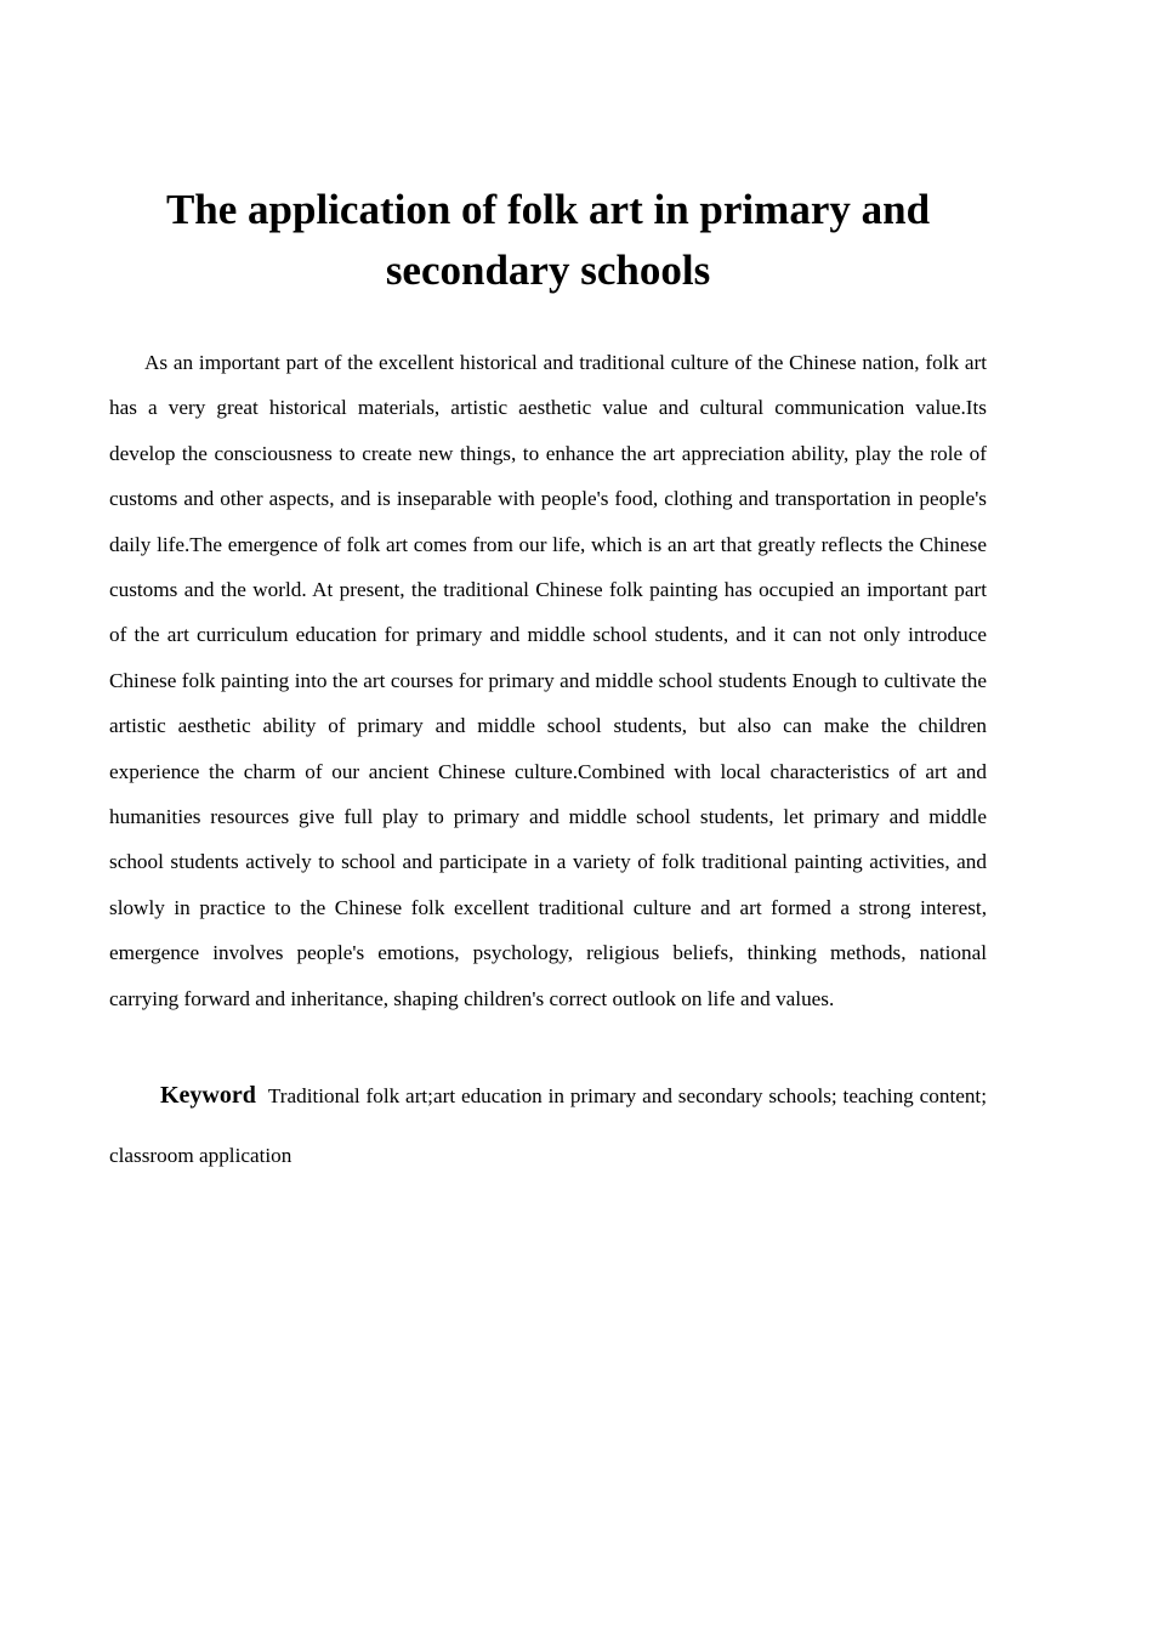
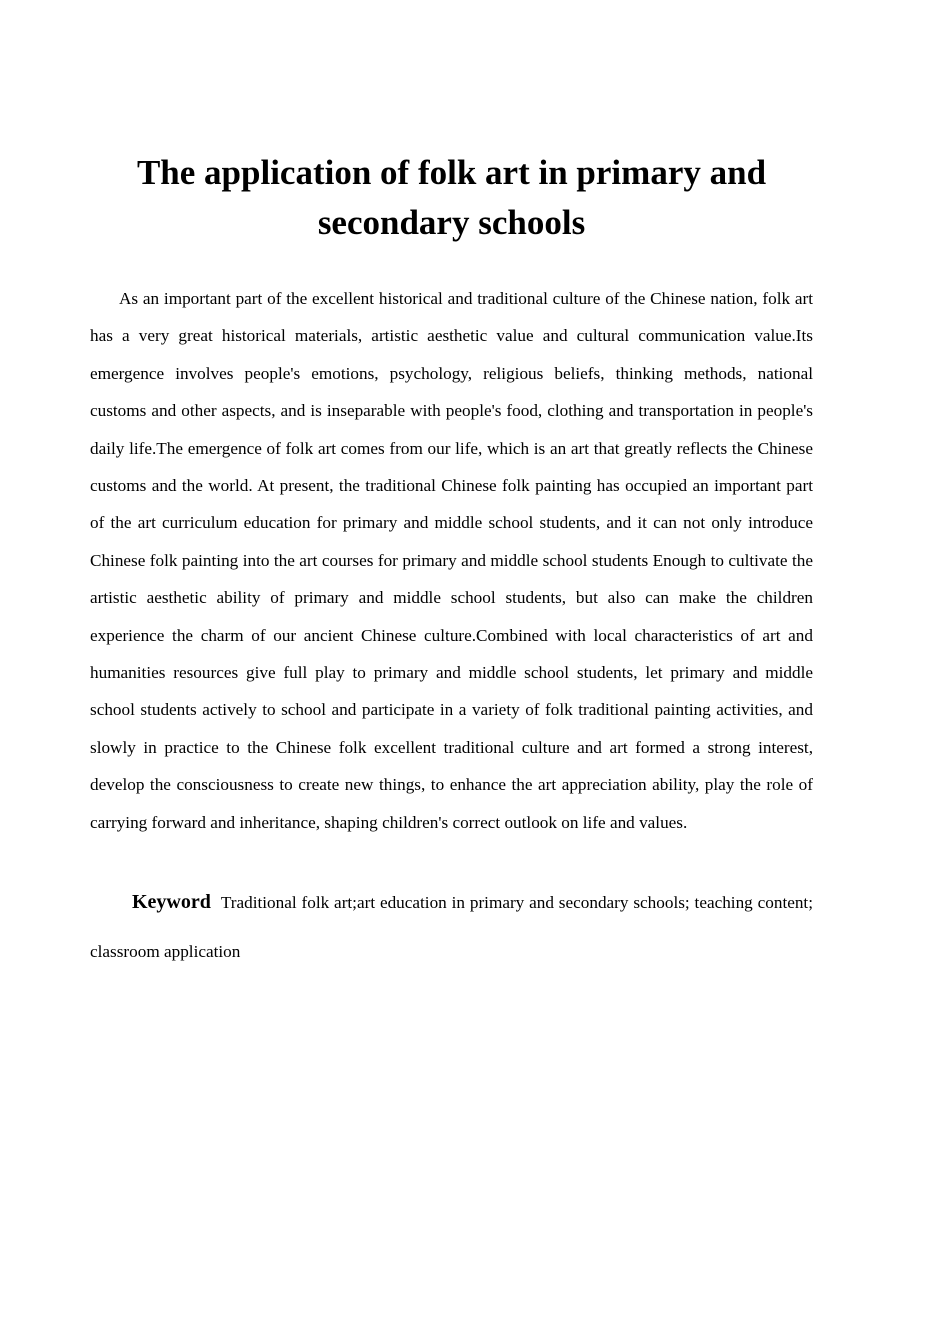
  The application of folk art in primary and secondary schools
  As an important part of the excellent historical and traditional culture of the Chinese nation, folk art
  has a very great historical materials, artistic aesthetic value and cultural communication value.Its
- develop the consciousness to create new things, to enhance the art appreciation ability, play the role of
+ emergence involves people's emotions, psychology, religious beliefs, thinking methods, national
  customs and other aspects, and is inseparable with people's food, clothing and transportation in people's
  daily life.The emergence of folk art comes from our life, which is an art that greatly reflects the Chinese
  customs and the world. At present, the traditional Chinese folk painting has occupied an important part
  of the art curriculum education for primary and middle school students, and it can not only introduce
  Chinese folk painting into the art courses for primary and middle school students Enough to cultivate the
  artistic aesthetic ability of primary and middle school students, but also can make the children
  experience the charm of our ancient Chinese culture.Combined with local characteristics of art and
  humanities resources give full play to primary and middle school students, let primary and middle
  school students actively to school and participate in a variety of folk traditional painting activities, and
  slowly in practice to the Chinese folk excellent traditional culture and art formed a strong interest,
- emergence involves people's emotions, psychology, religious beliefs, thinking methods, national
+ develop the consciousness to create new things, to enhance the art appreciation ability, play the role of
  carrying forward and inheritance, shaping children's correct outlook on life and values.
  Keyword Traditional folk art;art education in primary and secondary schools; teaching content;
  classroom application
